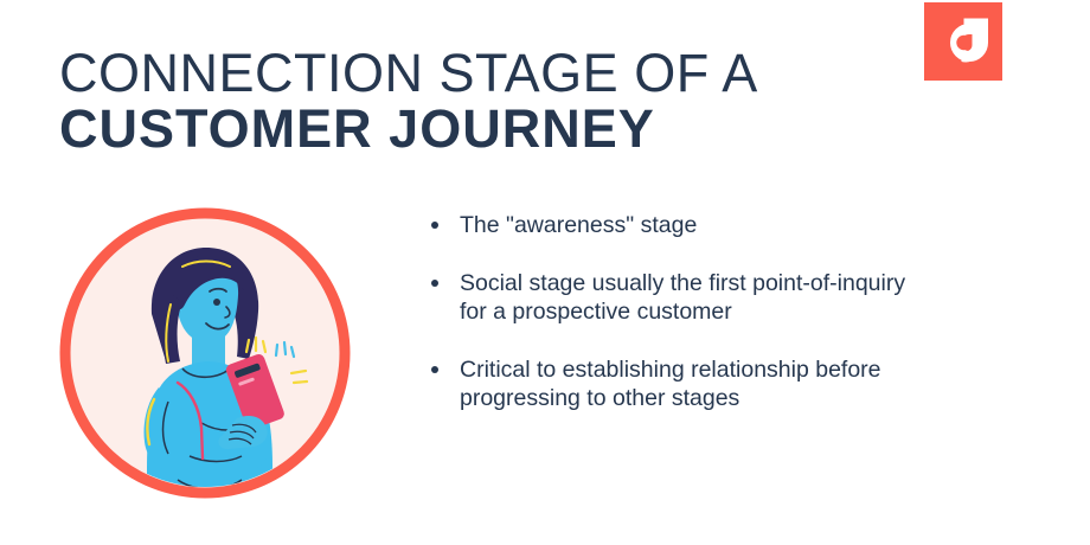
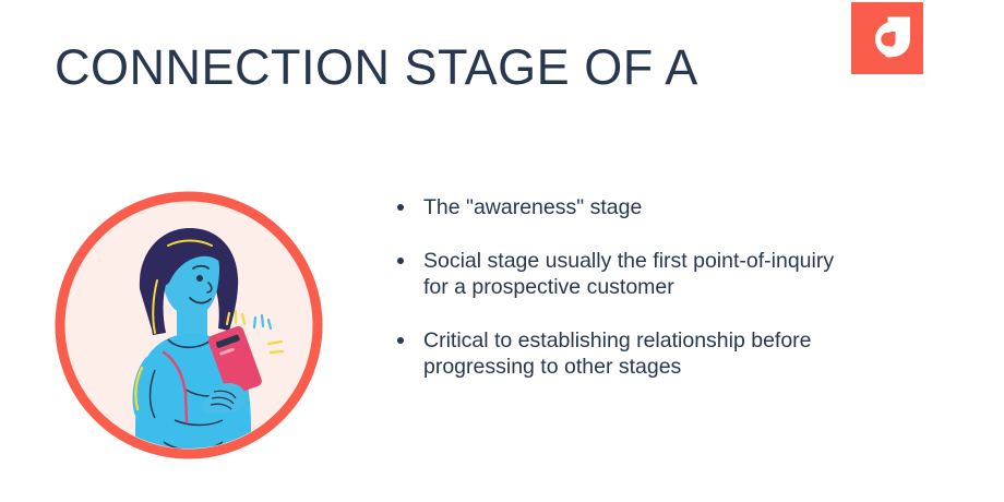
  CONNECTION STAGE OF A
- CUSTOMER JOURNEY
  The "awareness" stage
  Social stage usually the first point-of-inquiry for a prospective customer
  Critical to establishing relationship before progressing to other stages
